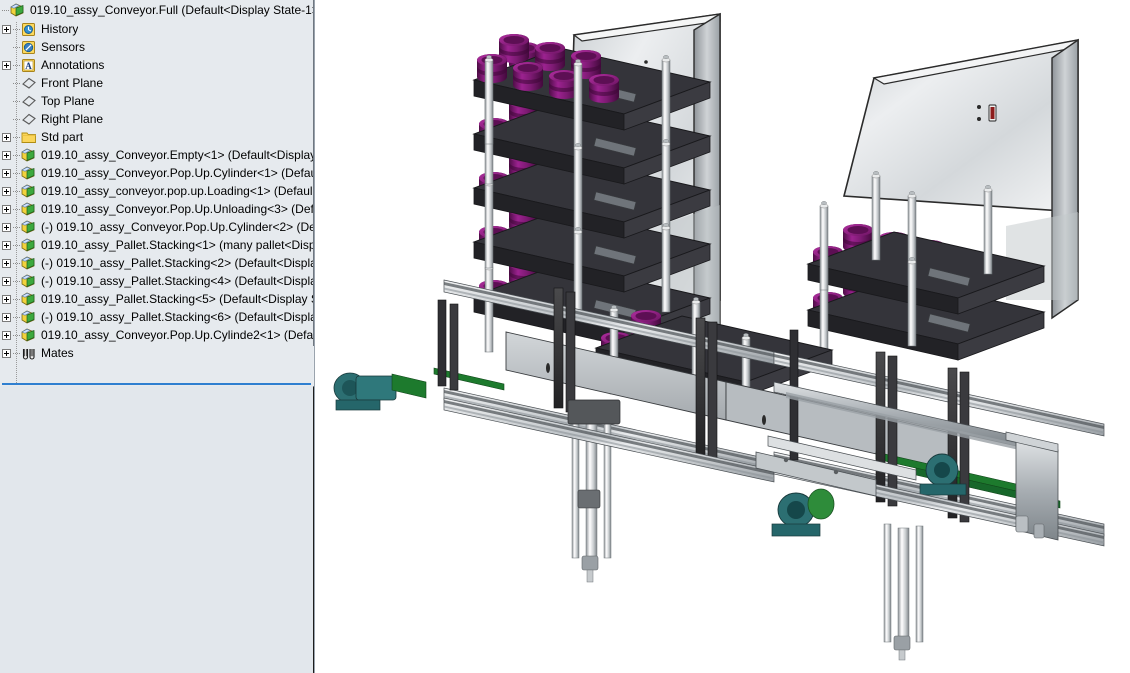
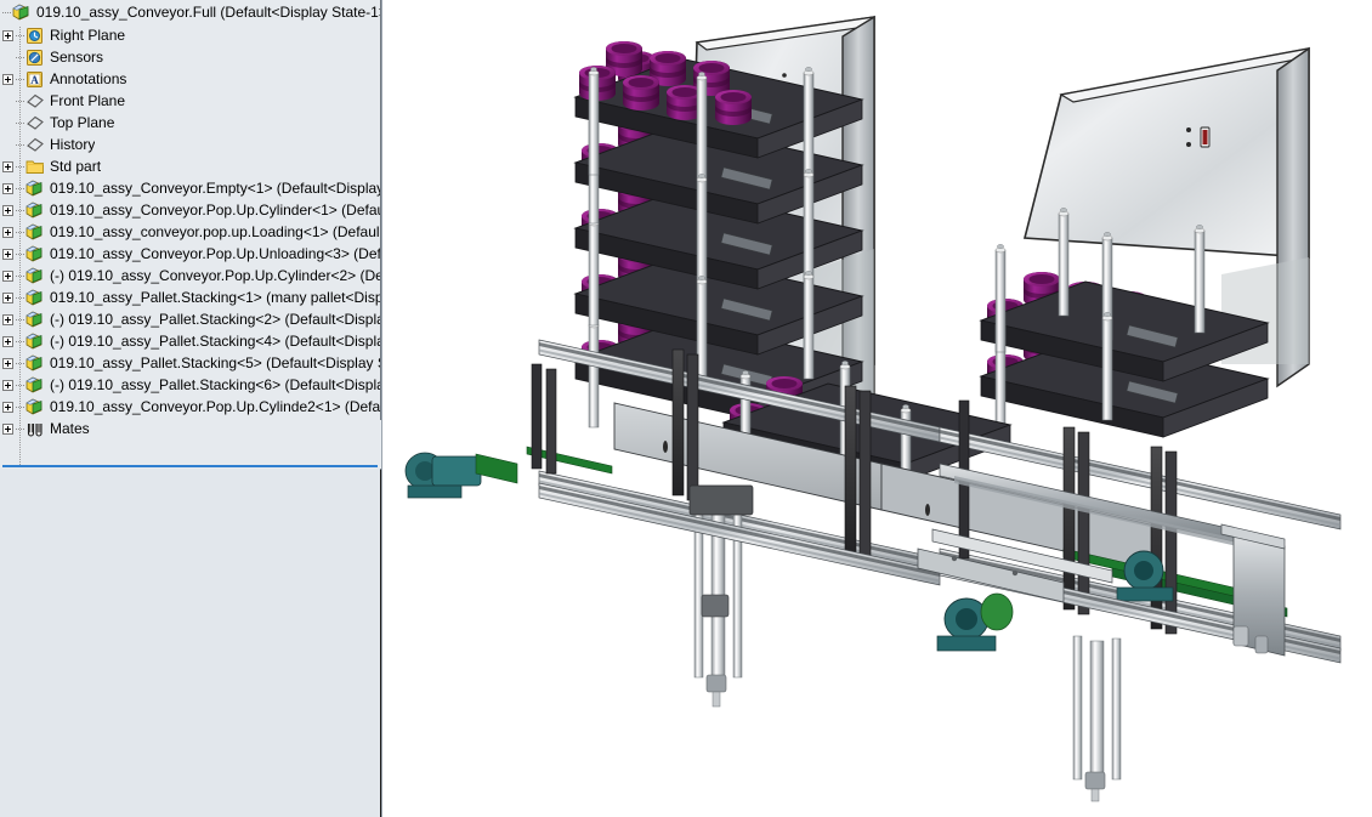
  019.10_assy_Conveyor.Full (Default<Display State-1
- History
+ Right Plane
  Sensors
  A
  Annotations
  Front Plane
  Top Plane
- Right Plane
+ History
  Std part
  019.10_assy_Conveyor.Empty<1> (Default<Displa
  019.10_assy_Conveyor.Pop.Up.Cylinder<1> (Defa
  019.10_assy_conveyor.pop.up.Loading<1> (Defaul
  019.10_assy_Conveyor.Pop.Up.Unloading<3> (De
  (-) 019.10_assy_Conveyor.Pop.Up.Cylinder<2> (D
  019.10_assy_Pallet.Stacking<1> (many pallet<Dis
  (-) 019.10_assy_Pallet.Stacking<2> (Default<Displ
  (-) 019.10_assy_Pallet.Stacking<4> (Default<Displ
  019.10_assy_Pallet.Stacking<5> (Default<Display
  (-) 019.10_assy_Pallet.Stacking<6> (Default<Displ
  019.10_assy_Conveyor.Pop.Up.Cylinde2<1> (Defa
  Mates
